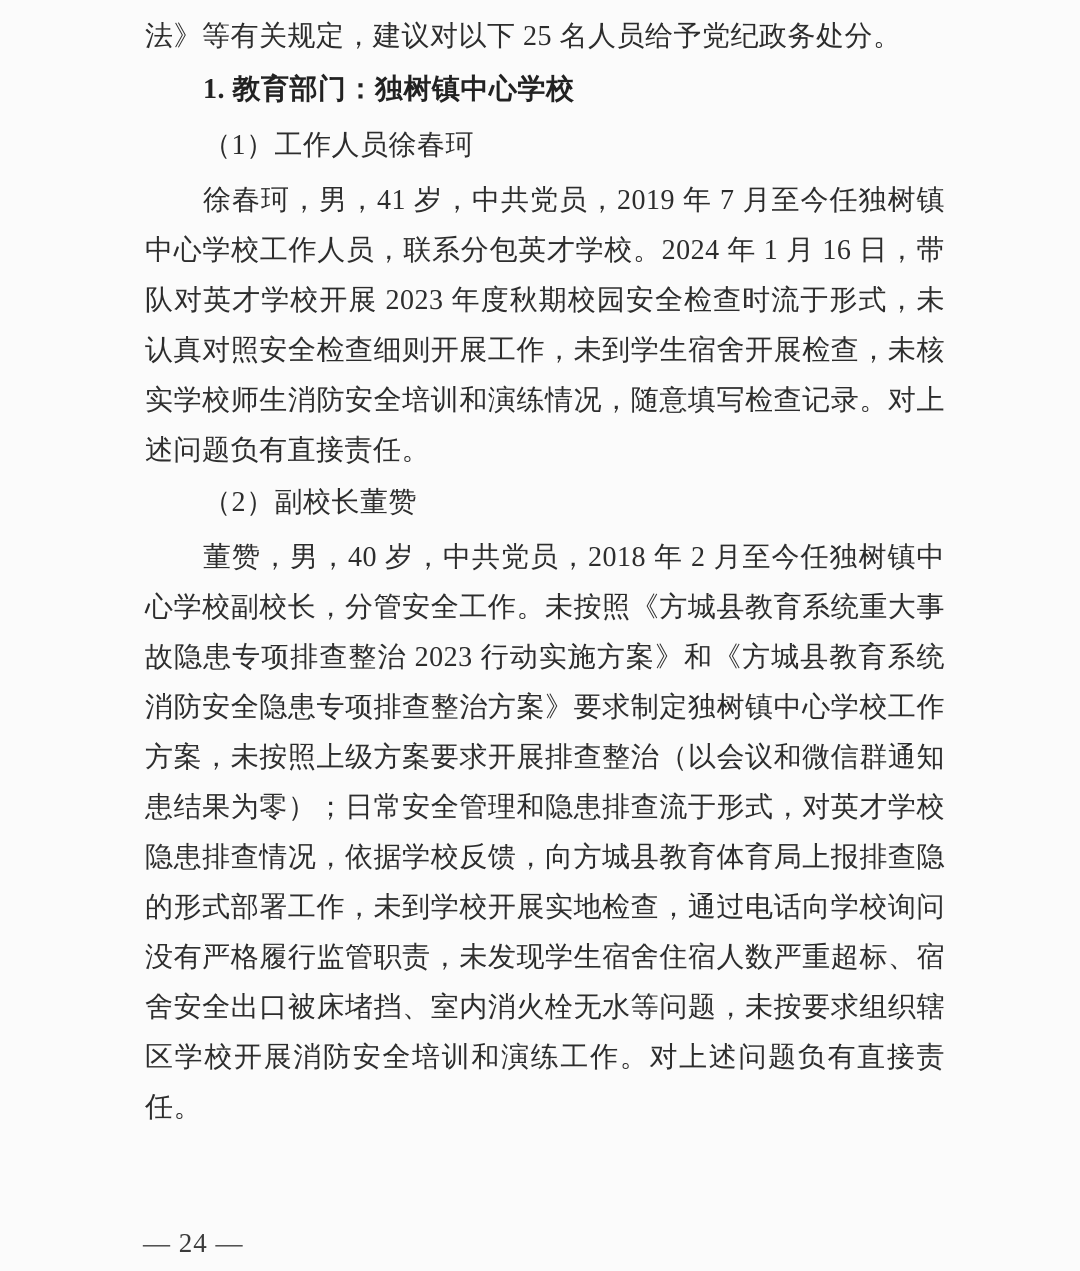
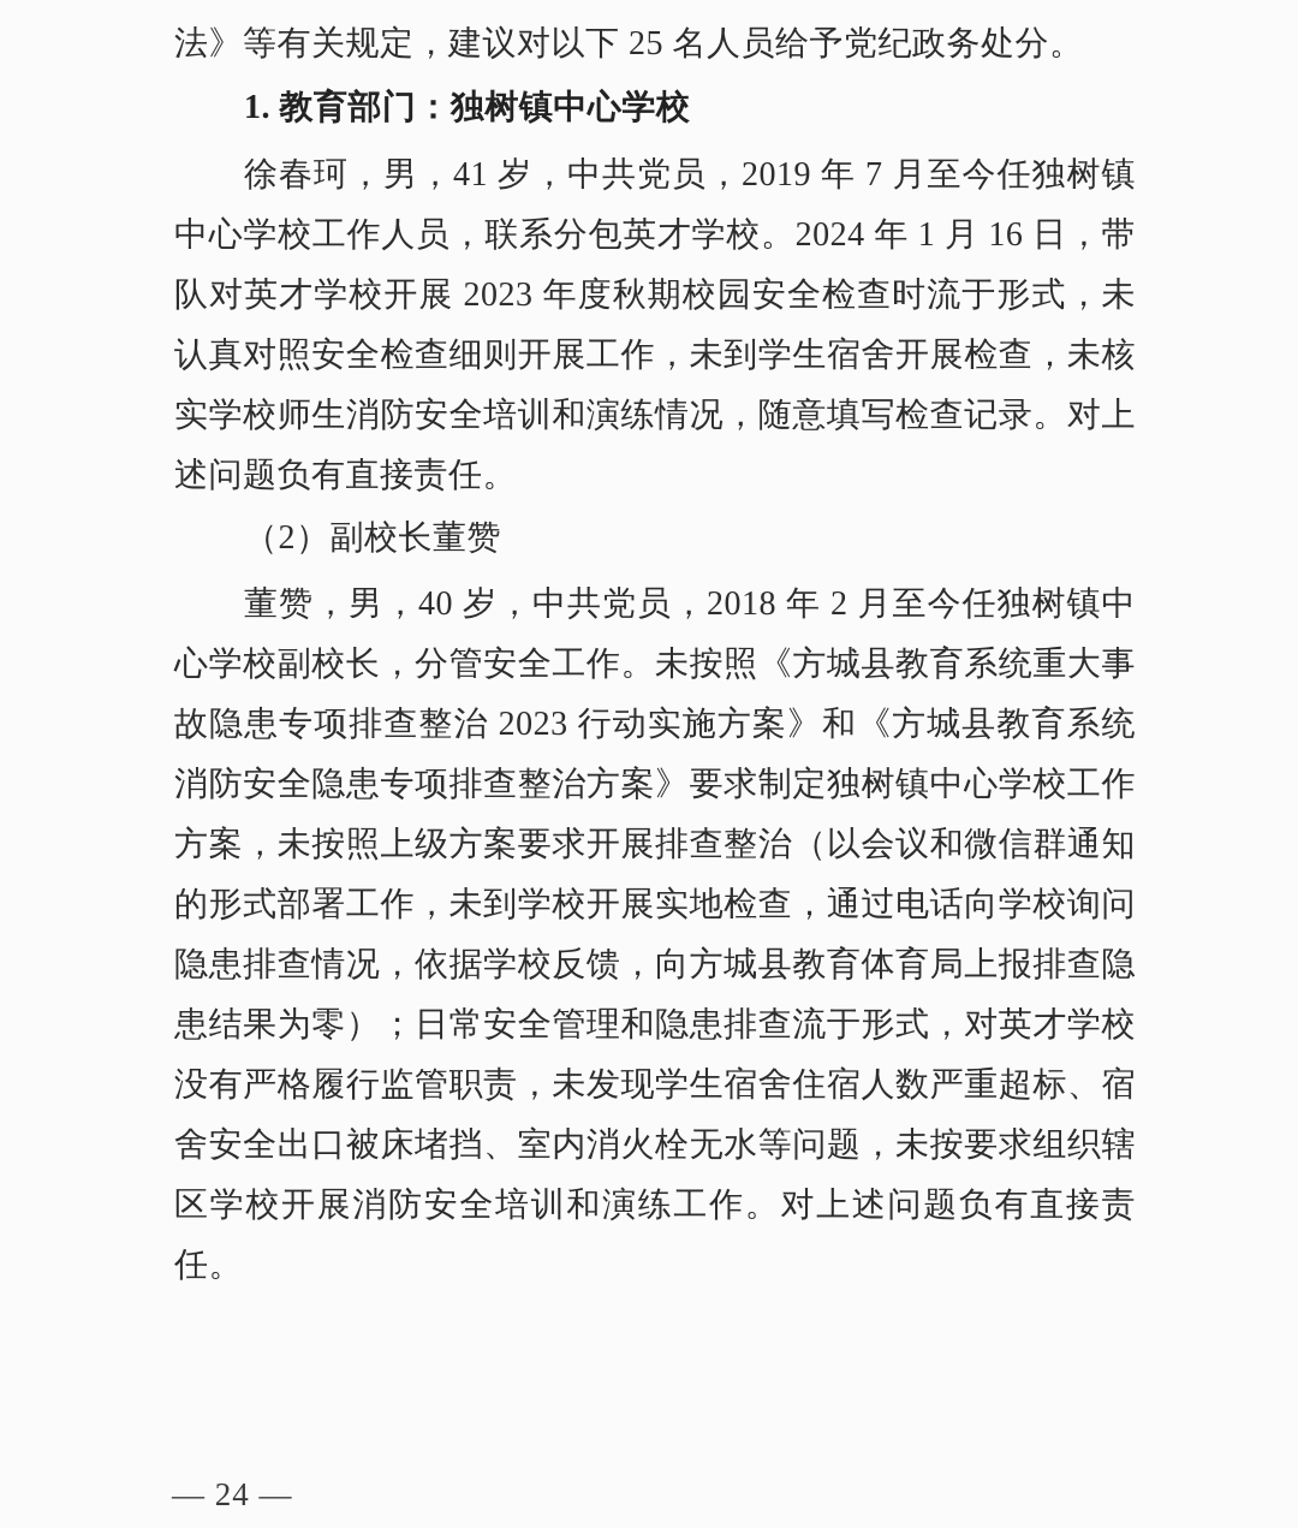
  法》等有关规定，建议对以下 25 名人员给予党纪政务处分。
  1. 教育部门：独树镇中心学校
- （1）工作人员徐春珂
  徐春珂，男，41 岁，中共党员，2019 年 7 月至今任独树镇
  中心学校工作人员，联系分包英才学校。2024 年 1 月 16 日，带
  队对英才学校开展 2023 年度秋期校园安全检查时流于形式，未
  认真对照安全检查细则开展工作，未到学生宿舍开展检查，未核
  实学校师生消防安全培训和演练情况，随意填写检查记录。对上
  述问题负有直接责任。
  （2）副校长董赞
  董赞，男，40 岁，中共党员，2018 年 2 月至今任独树镇中
  心学校副校长，分管安全工作。未按照《方城县教育系统重大事
  故隐患专项排查整治 2023 行动实施方案》和《方城县教育系统
  消防安全隐患专项排查整治方案》要求制定独树镇中心学校工作
  方案，未按照上级方案要求开展排查整治（以会议和微信群通知
- 患结果为零）；日常安全管理和隐患排查流于形式，对英才学校
+ 的形式部署工作，未到学校开展实地检查，通过电话向学校询问
  隐患排查情况，依据学校反馈，向方城县教育体育局上报排查隐
- 的形式部署工作，未到学校开展实地检查，通过电话向学校询问
+ 患结果为零）；日常安全管理和隐患排查流于形式，对英才学校
  没有严格履行监管职责，未发现学生宿舍住宿人数严重超标、宿
  舍安全出口被床堵挡、室内消火栓无水等问题，未按要求组织辖
  区学校开展消防安全培训和演练工作。对上述问题负有直接责
  任。
  — 24 —
